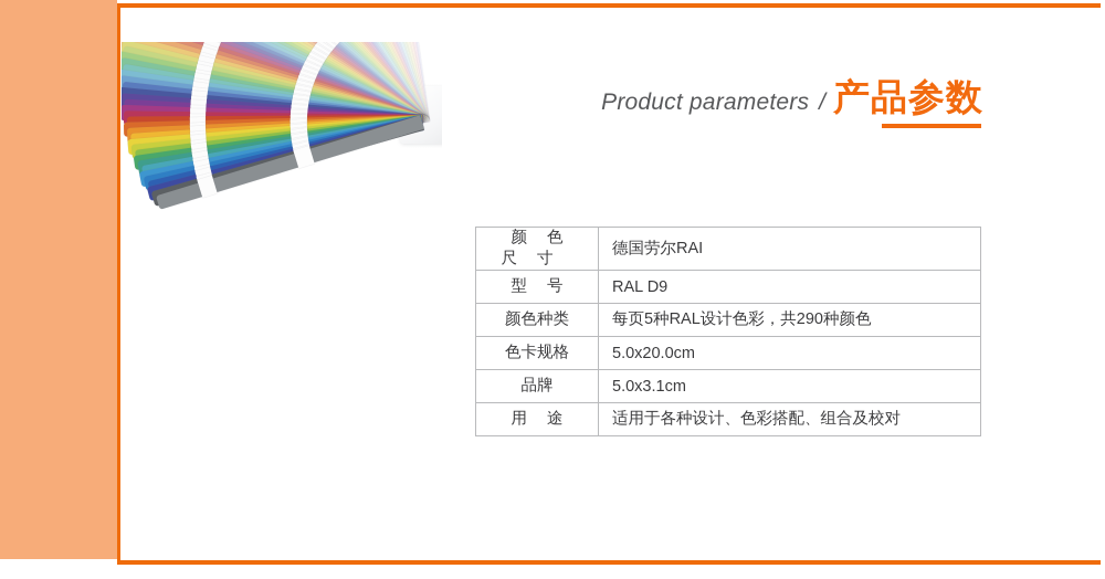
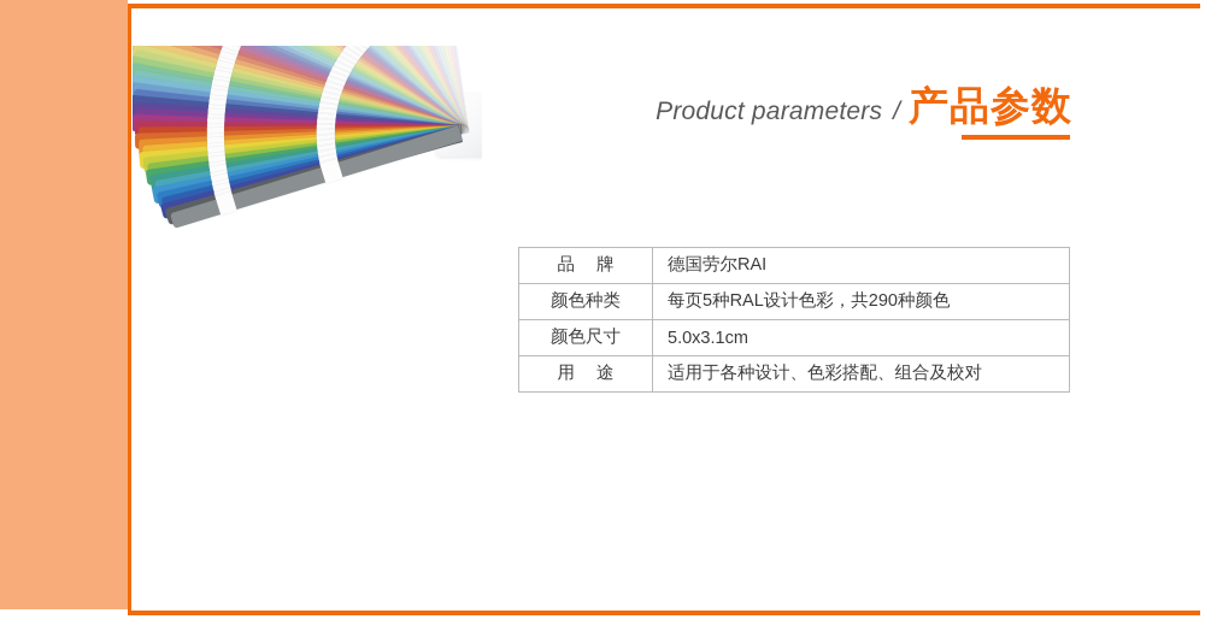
  Product parameters
  /
  产品参数
- 颜色尺寸	德国劳尔RAI
+ 品牌	德国劳尔RAI
- 型号	RAL D9
  颜色种类	每页5种RAL设计色彩，共290种颜色
- 色卡规格	5.0x20.0cm
- 品牌	5.0x3.1cm
+ 颜色尺寸	5.0x3.1cm
  用途	适用于各种设计、色彩搭配、组合及校对
